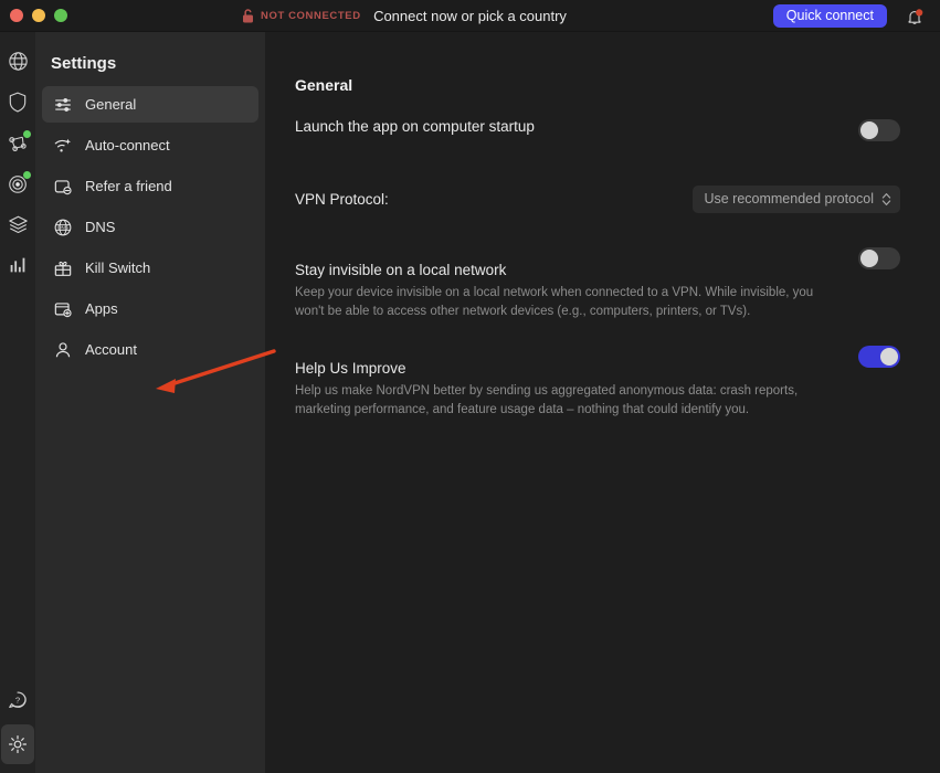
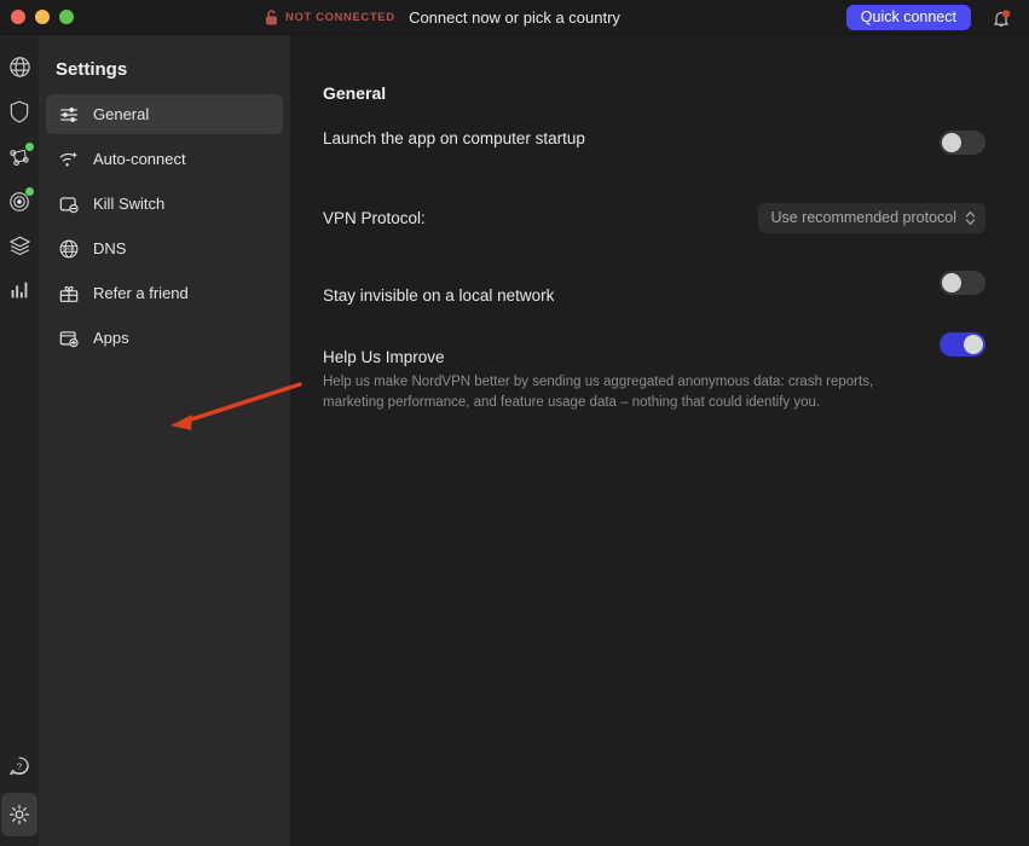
  NOT CONNECTED
  Connect now or pick a country
  Quick connect
  ?
  Settings
  General
  Auto-connect
- Refer a friend
+ Kill Switch
  DNS
- Kill Switch
+ Refer a friend
  Apps
- Account
  General
  Launch the app on computer startup
  VPN Protocol:
  Use recommended protocol
  Stay invisible on a local network
- Keep your device invisible on a local network when connected to a VPN. While invisible, you won't be able to access other network devices (e.g., computers, printers, or TVs).
  Help Us Improve
  Help us make NordVPN better by sending us aggregated anonymous data: crash reports, marketing performance, and feature usage data – nothing that could identify you.
